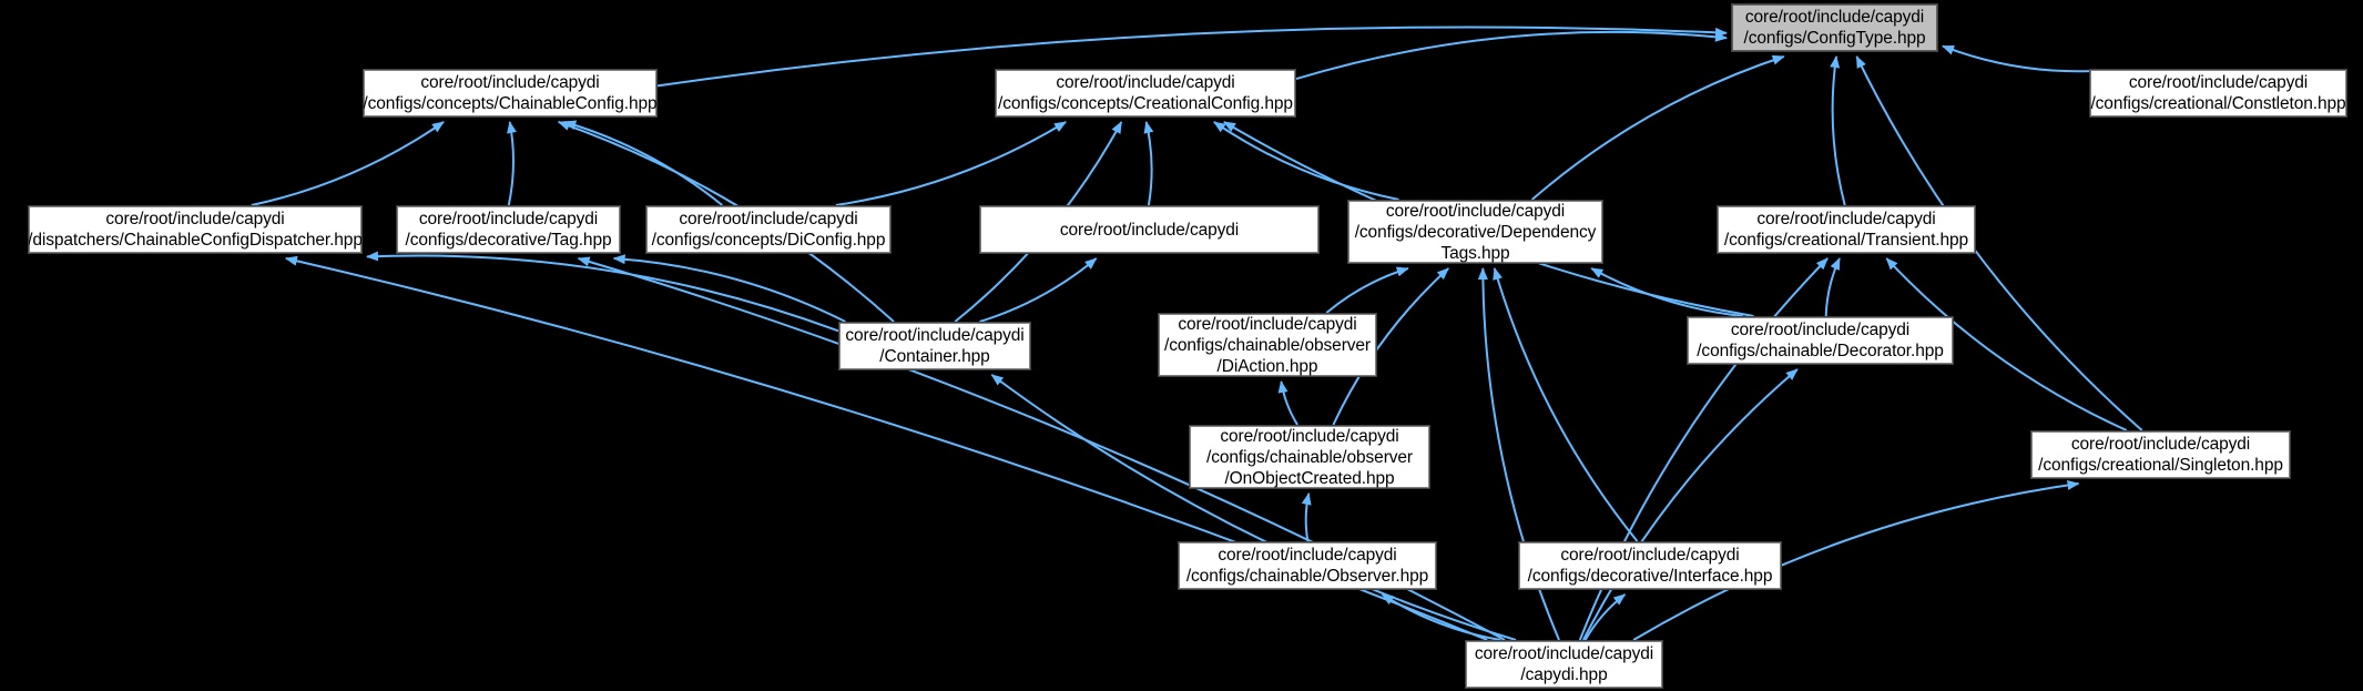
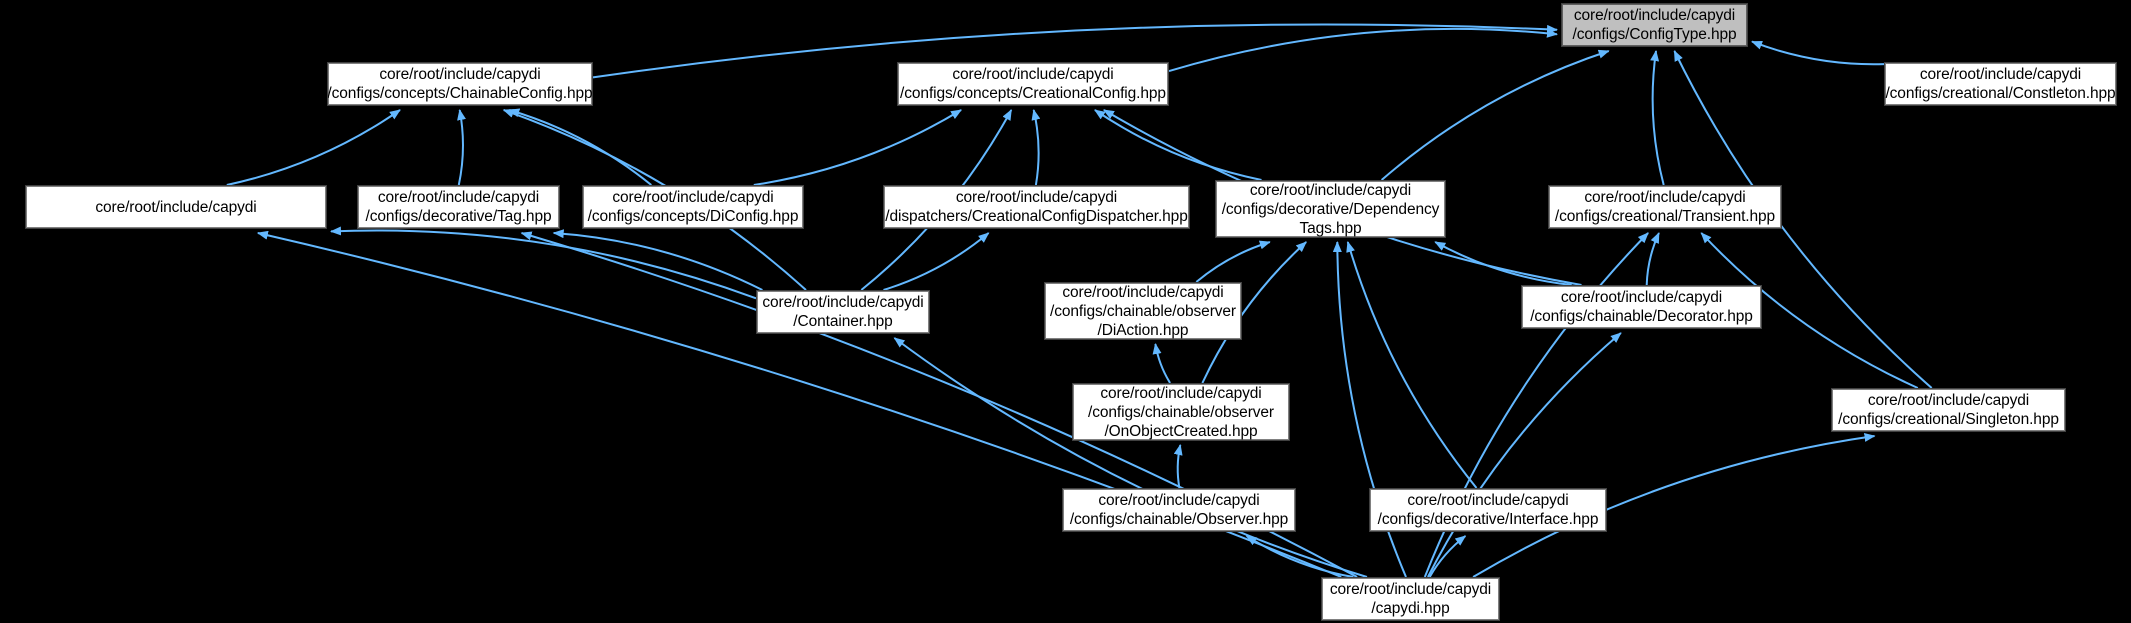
  core/root/include/capydi
  /configs/ConfigType.hpp
  core/root/include/capydi
  /configs/creational/Constleton.hpp
  core/root/include/capydi
  /configs/concepts/ChainableConfig.hpp
  core/root/include/capydi
  /configs/concepts/CreationalConfig.hpp
  core/root/include/capydi
- /dispatchers/ChainableConfigDispatcher.hpp
  core/root/include/capydi
  /configs/decorative/Tag.hpp
  core/root/include/capydi
  /configs/concepts/DiConfig.hpp
  core/root/include/capydi
+ /dispatchers/CreationalConfigDispatcher.hpp
  core/root/include/capydi
  /configs/decorative/Dependency
  Tags.hpp
  core/root/include/capydi
  /configs/creational/Transient.hpp
  core/root/include/capydi
  /Container.hpp
  core/root/include/capydi
  /configs/chainable/observer
  /DiAction.hpp
  core/root/include/capydi
  /configs/chainable/Decorator.hpp
  core/root/include/capydi
  /configs/creational/Singleton.hpp
  core/root/include/capydi
  /configs/chainable/observer
  /OnObjectCreated.hpp
  core/root/include/capydi
  /configs/chainable/Observer.hpp
  core/root/include/capydi
  /configs/decorative/Interface.hpp
  core/root/include/capydi
  /capydi.hpp
